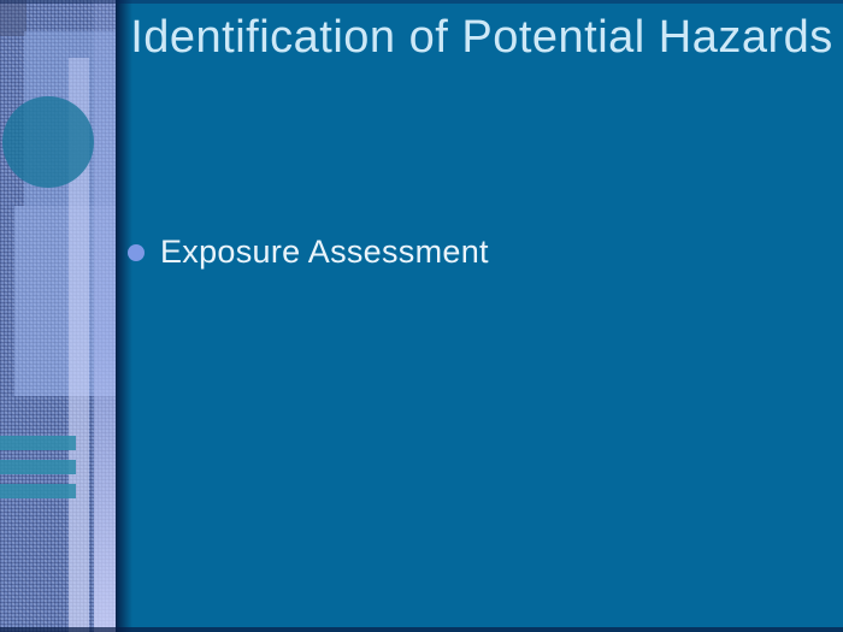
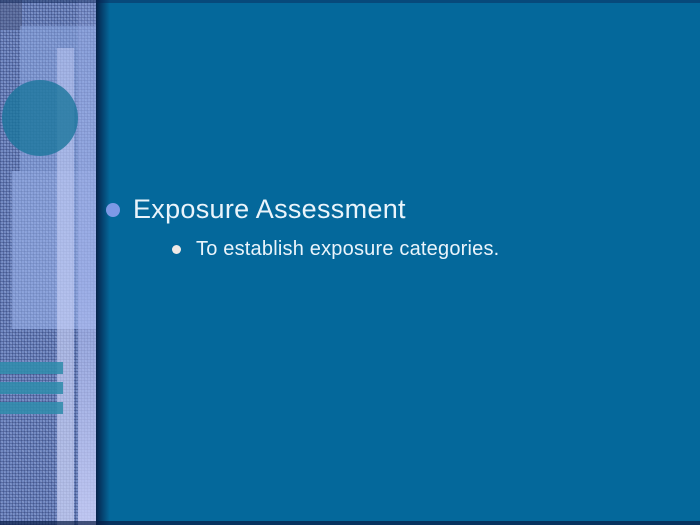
- Identification of Potential Hazards
  Exposure Assessment
+ To establish exposure categories.
